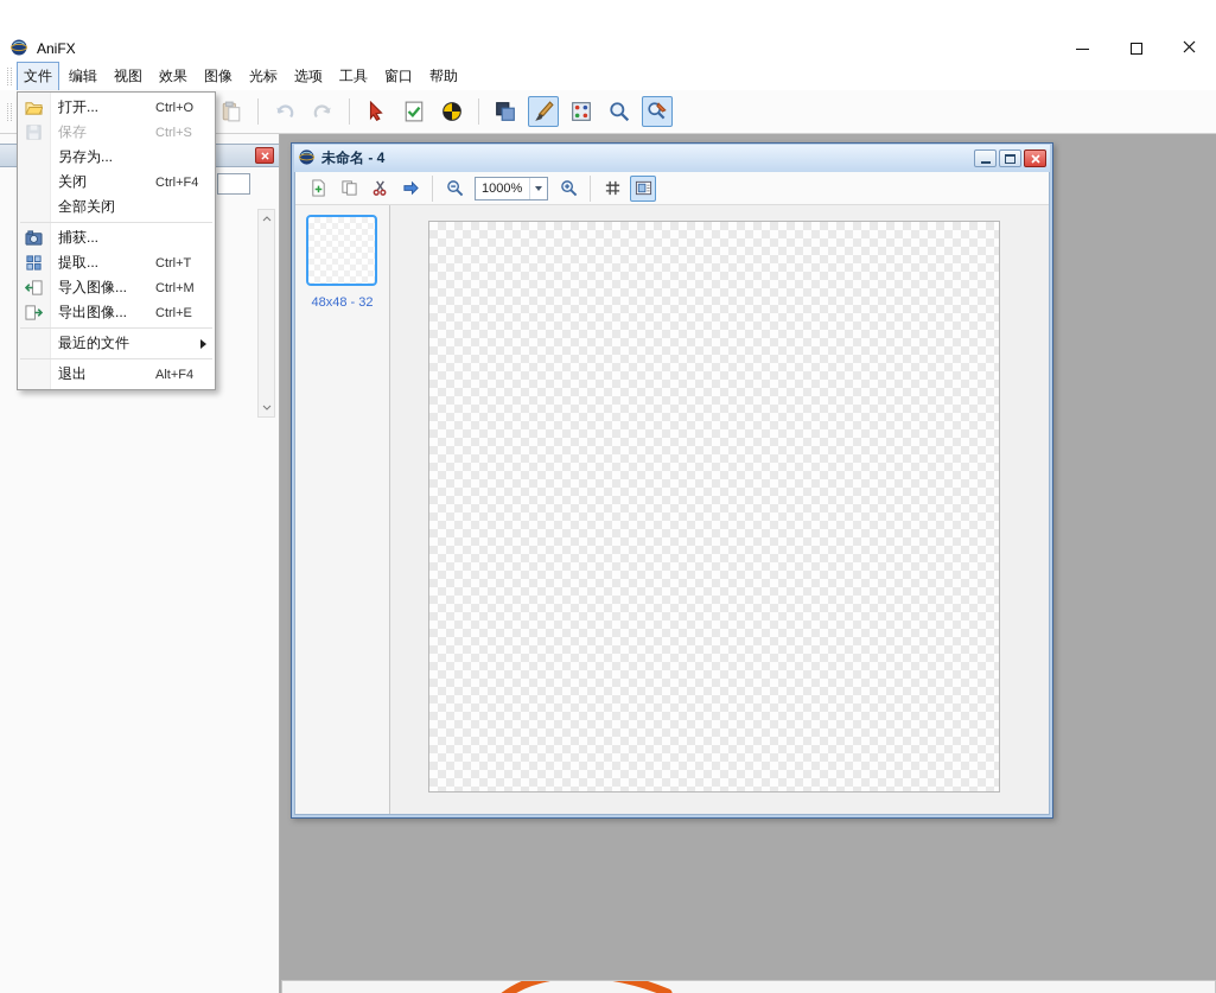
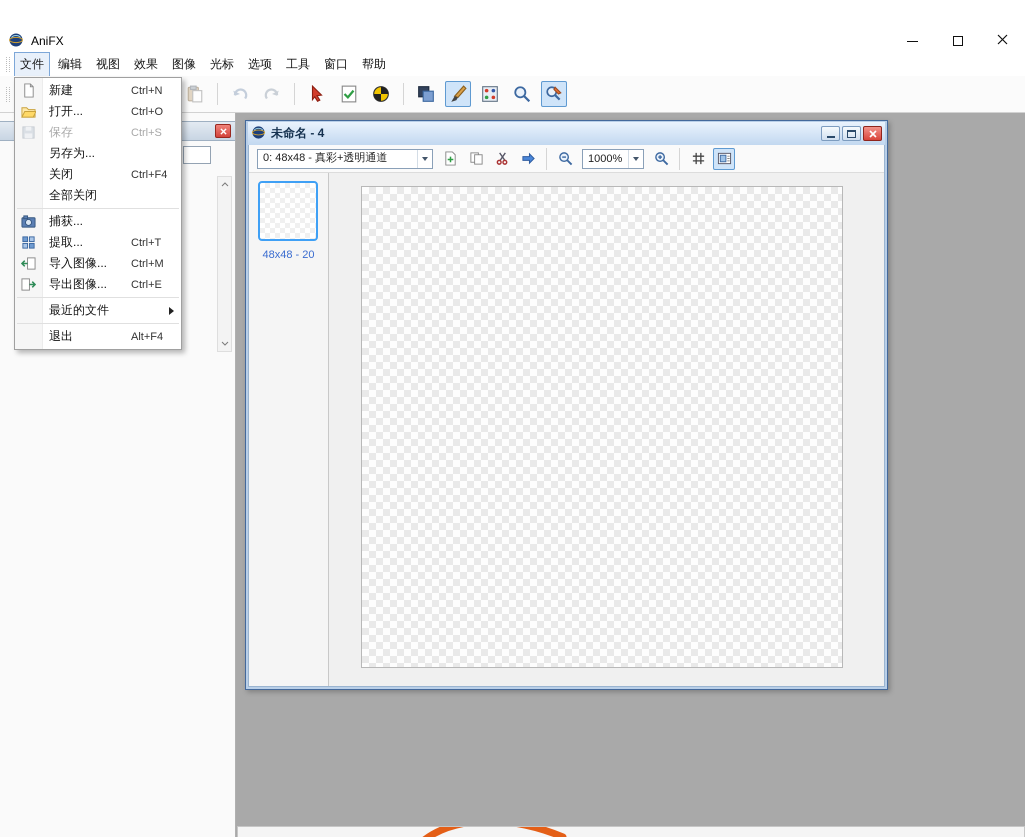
  AniFX
  文件
  编辑
  视图
  效果
  图像
  光标
  选项
  工具
  窗口
  帮助
  未命名 - 4
+ 0: 48x48 - 真彩+透明通道
  1000%
- 48x48 - 32
+ 48x48 - 20
+ 新建
+ Ctrl+N
  打开...
  Ctrl+O
  保存
  Ctrl+S
  另存为...
  关闭
  Ctrl+F4
  全部关闭
  捕获...
  提取...
  Ctrl+T
  导入图像...
  Ctrl+M
  导出图像...
  Ctrl+E
  最近的文件
  退出
  Alt+F4
